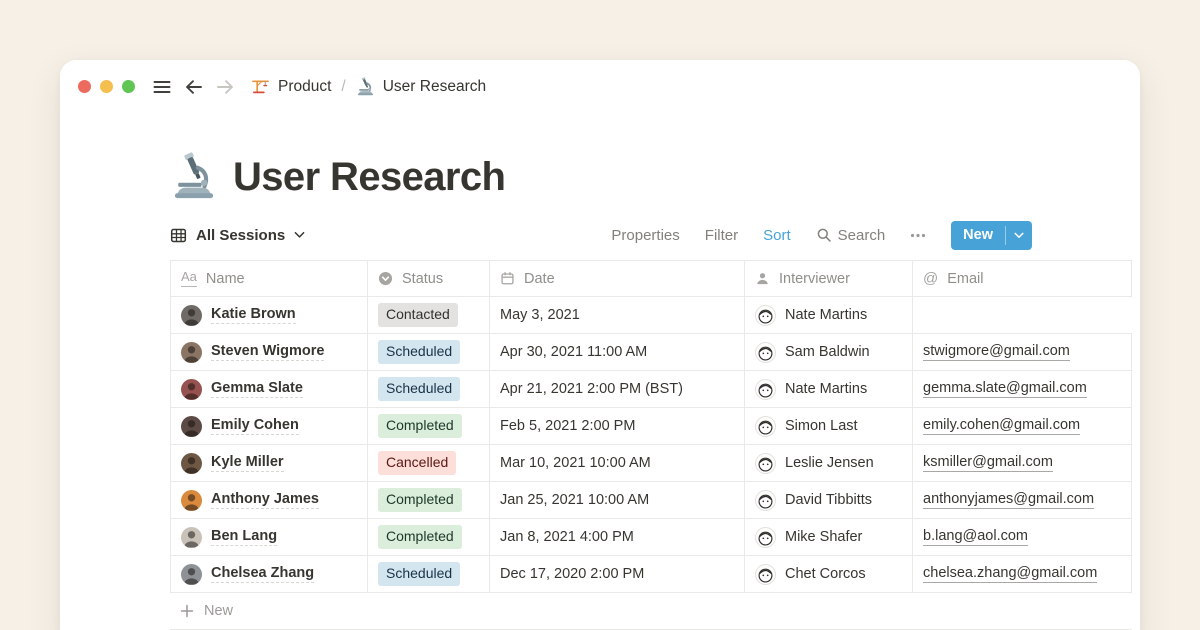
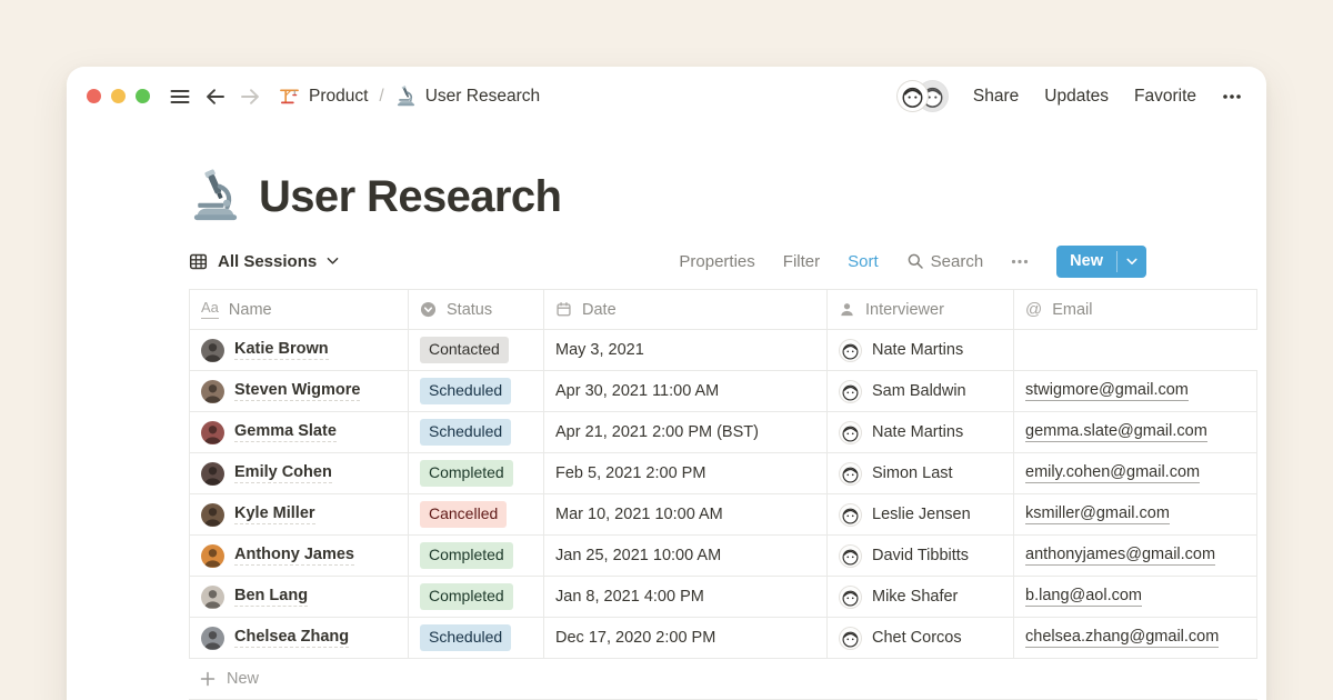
  Product
  /
  User Research
+ Share
+ Updates
+ Favorite
  User Research
  All Sessions
  Properties
  Filter
  Sort
  Search
  New
  Aa
  Name
  Status
  Date
  Interviewer
  @
  Email
  Katie Brown
  Contacted
  May 3, 2021
  Nate Martins
  Steven Wigmore
  Scheduled
  Apr 30, 2021 11:00 AM
  Sam Baldwin
  stwigmore@gmail.com
  Gemma Slate
  Scheduled
  Apr 21, 2021 2:00 PM (BST)
  Nate Martins
  gemma.slate@gmail.com
  Emily Cohen
  Completed
  Feb 5, 2021 2:00 PM
  Simon Last
  emily.cohen@gmail.com
  Kyle Miller
  Cancelled
  Mar 10, 2021 10:00 AM
  Leslie Jensen
  ksmiller@gmail.com
  Anthony James
  Completed
  Jan 25, 2021 10:00 AM
  David Tibbitts
  anthonyjames@gmail.com
  Ben Lang
  Completed
  Jan 8, 2021 4:00 PM
  Mike Shafer
  b.lang@aol.com
  Chelsea Zhang
  Scheduled
  Dec 17, 2020 2:00 PM
  Chet Corcos
  chelsea.zhang@gmail.com
  New
